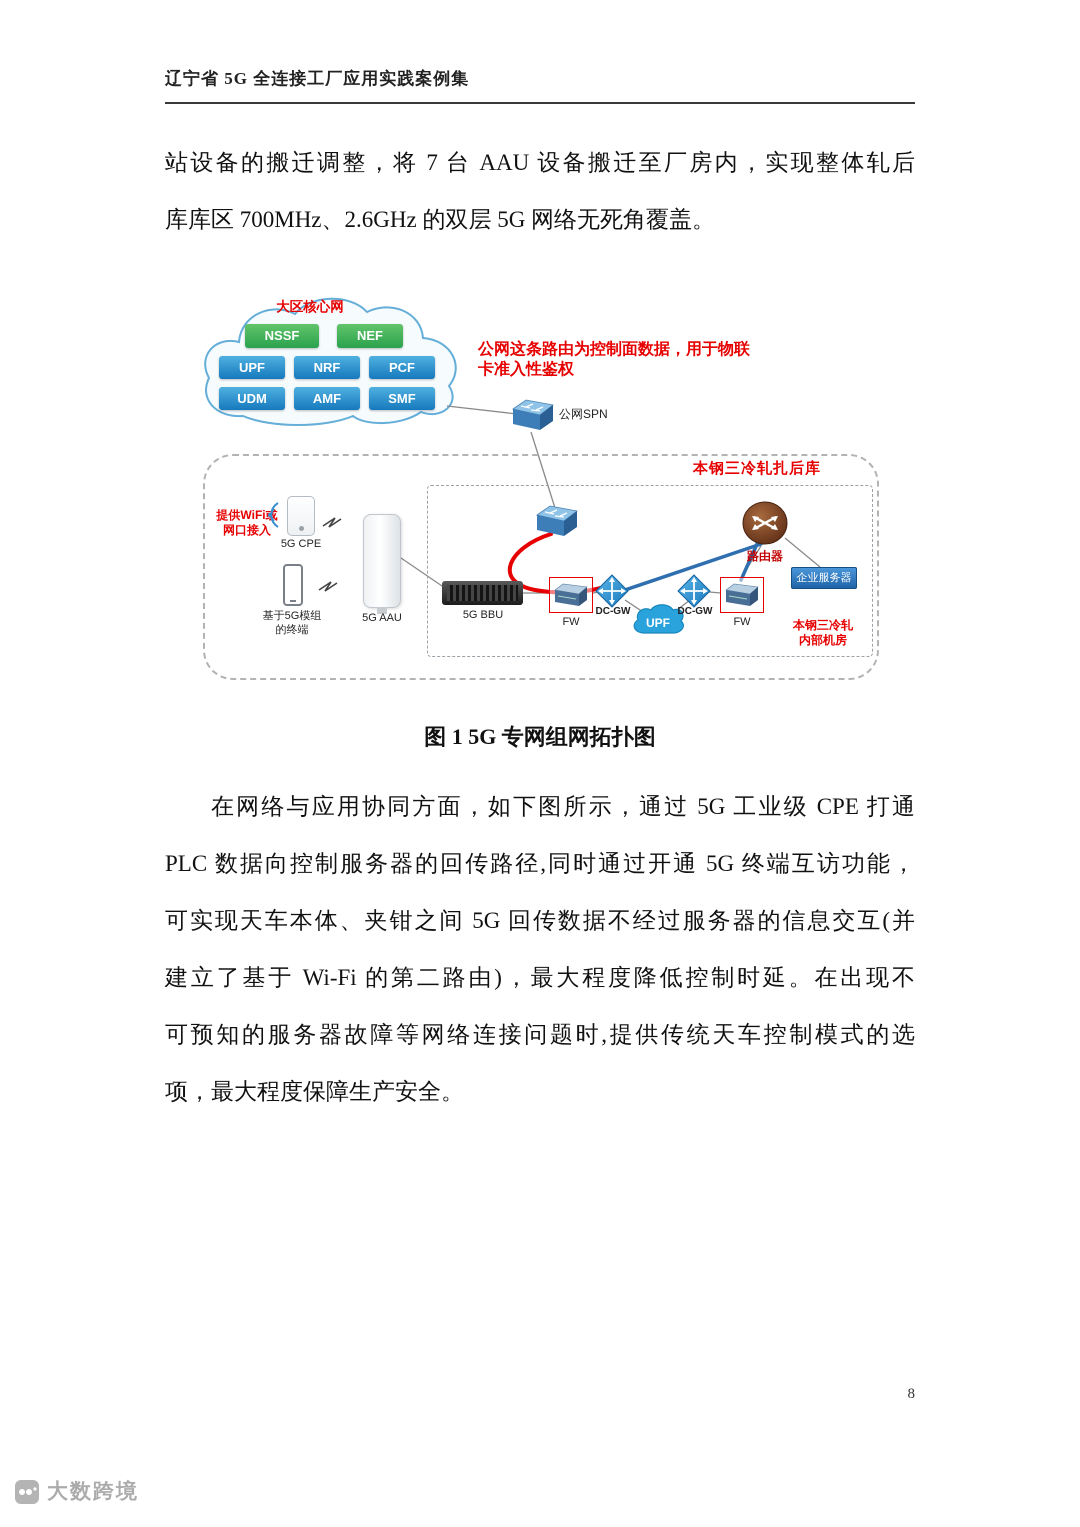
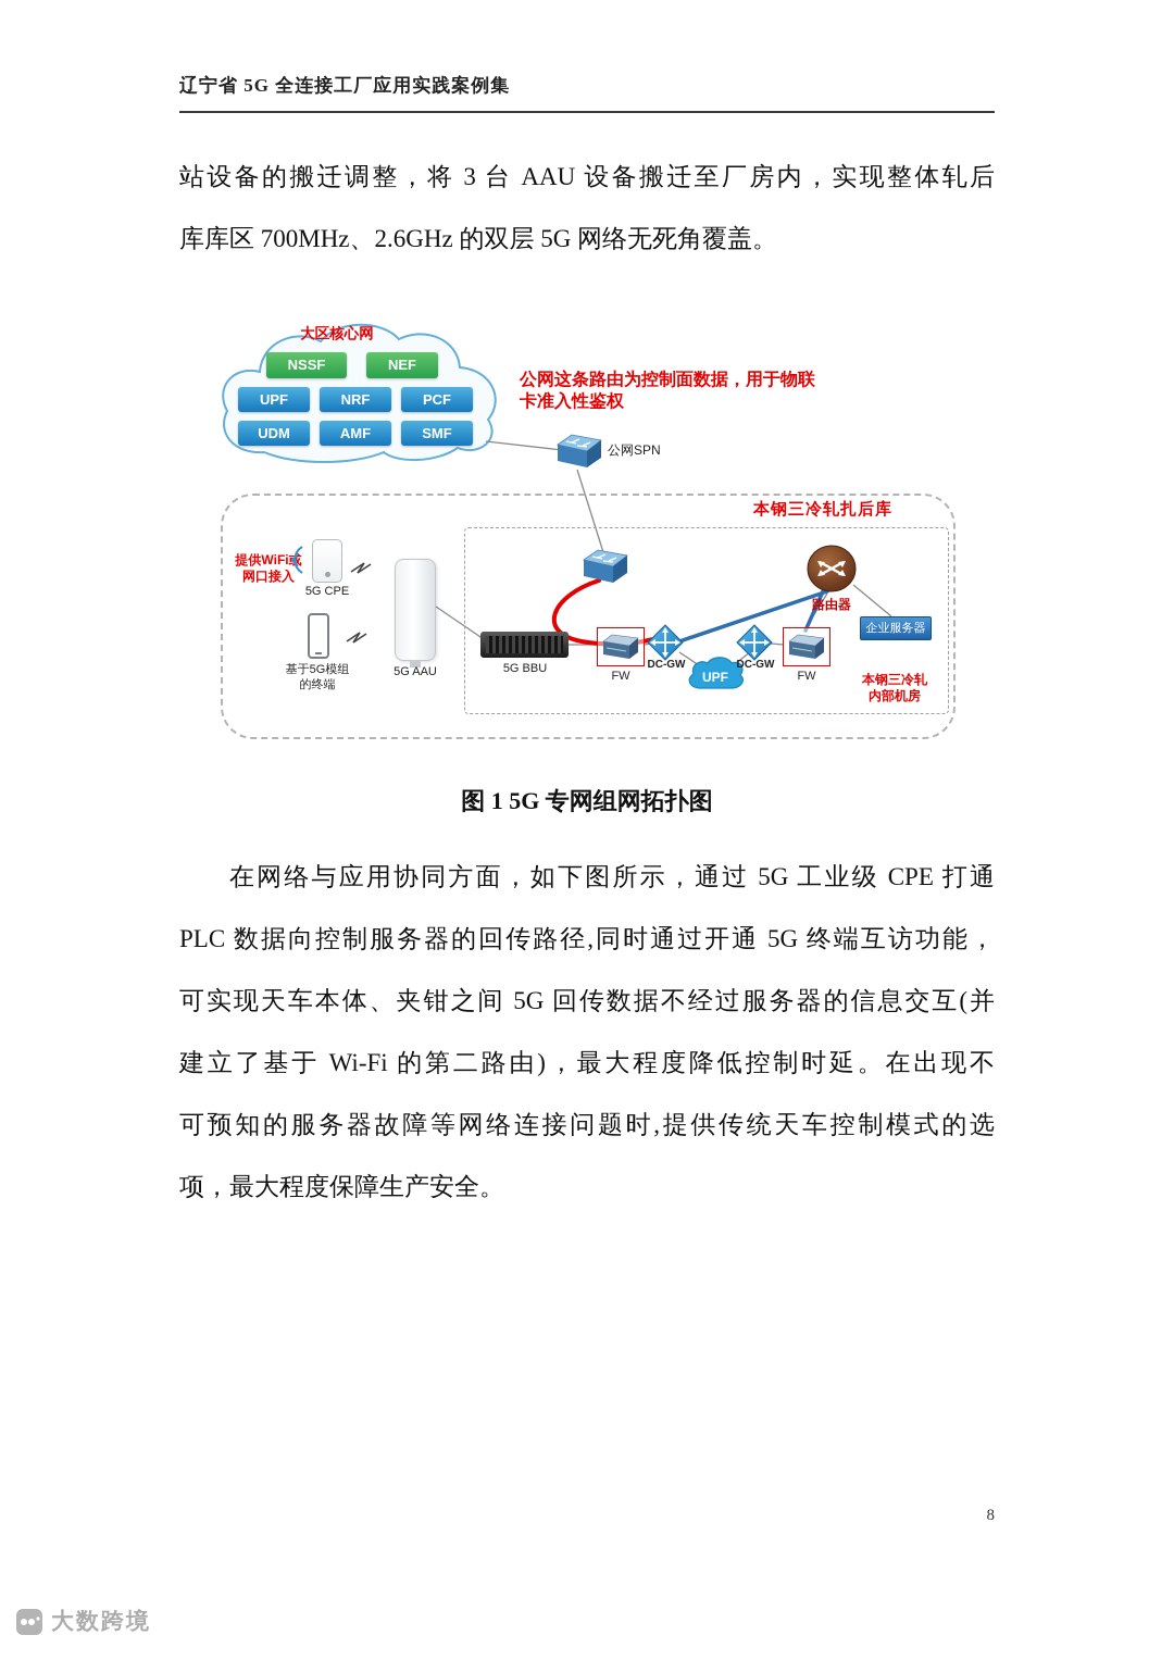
  辽宁省 5G 全连接工厂应用实践案例集
- 站设备的搬迁调整，将 7 台 AAU 设备搬迁至厂房内，实现整体轧后
+ 站设备的搬迁调整，将 3 台 AAU 设备搬迁至厂房内，实现整体轧后
  库库区 700MHz、2.6GHz 的双层 5G 网络无死角覆盖。
  大区核心网
  NSSF
  NEF
  UPF
  NRF
  PCF
  UDM
  AMF
  SMF
  公网这条路由为控制面数据，用于物联
  卡准入性鉴权
  公网SPN
  本钢三冷轧扎后库
  提供WiFi
  网口接入
  5G CPE
  基于5G模组
  的终端
  5G AAU
  5G BBU
  FW
  DC-GW
  UPF
  DC-GW
  FW
  路由器
  企业服务器
  本钢三冷轧
  内部机房
  图 1 5G 专网组网拓扑图
  在网络与应用协同方面，如下图所示，通过 5G 工业级 CPE 打通
  PLC 数据向控制服务器的回传路径,同时通过开通 5G 终端互访功能，
  可实现天车本体、夹钳之间 5G 回传数据不经过服务器的信息交互(并
  建立了基于 Wi-Fi 的第二路由)，最大程度降低控制时延。在出现不
  可预知的服务器故障等网络连接问题时,提供传统天车控制模式的选
  项，最大程度保障生产安全。
  8
  大数跨境
